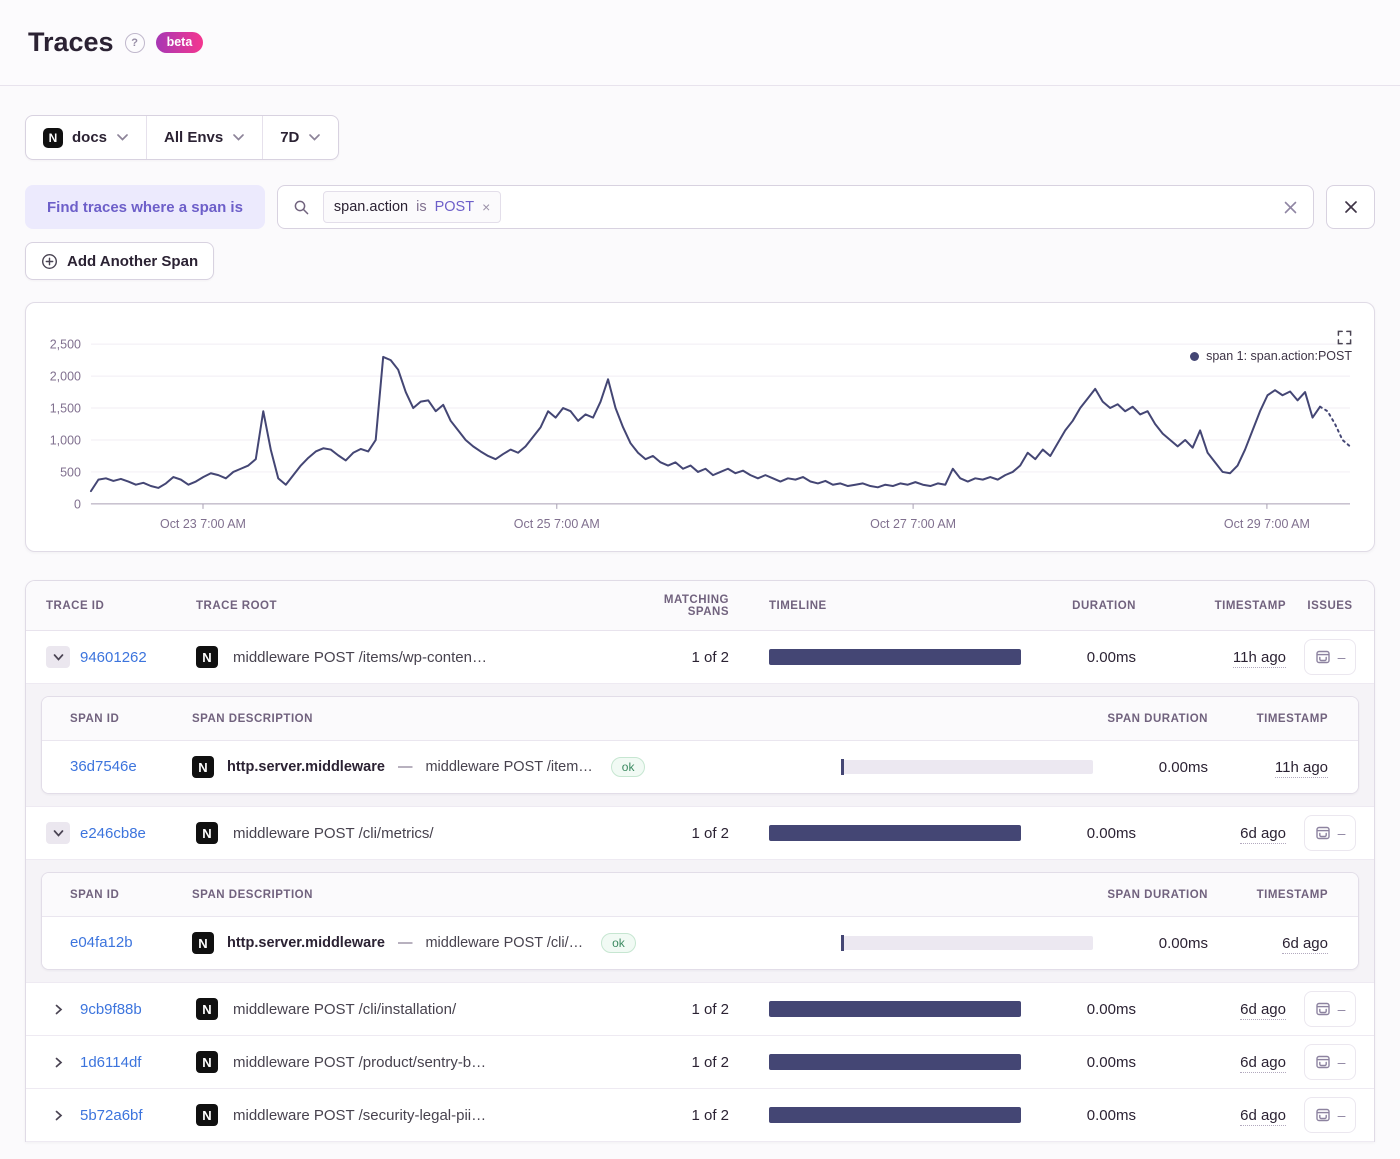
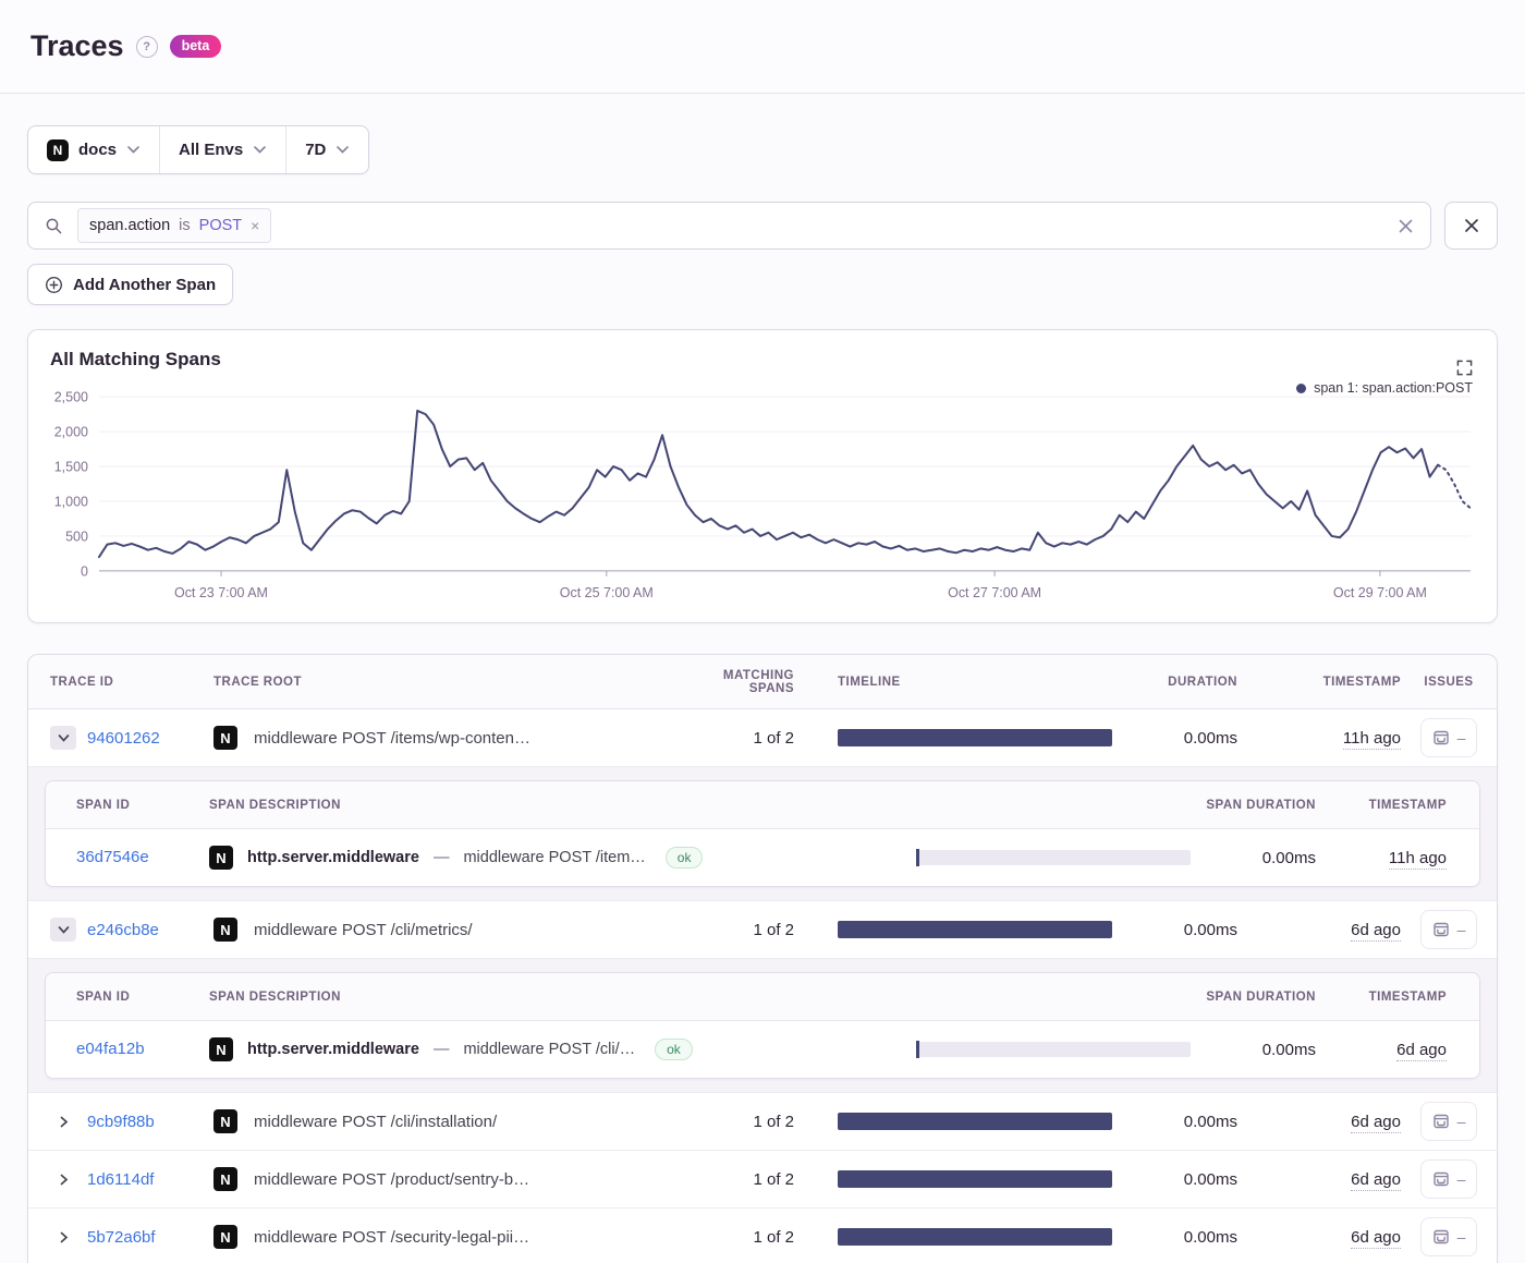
  Traces
  ?
  beta
  N
  docs
  All Envs
  7D
- Find traces where a span is
  span.action
  is
  POST
  ×
  Add Another Span
+ All Matching Spans
  span 1: span.action:POST
  0
  500
  1,000
  1,500
  2,000
  2,500
  Oct 23 7:00 AM
  Oct 25 7:00 AM
  Oct 27 7:00 AM
  Oct 29 7:00 AM
  TRACE ID
  TRACE ROOT
  MATCHING SPANS
  TIMELINE
  DURATION
  TIMESTAMP
  ISSUES
  94601262
  N
  middleware POST /items/wp-conten…
  1 of 2
  0.00ms
  11h ago
  –
  SPAN ID
  SPAN DESCRIPTION
  SPAN DURATION
  TIMESTAMP
  36d7546e
  N
  http.server.middleware
  —
  middleware POST /item…
  ok
  0.00ms
  11h ago
  e246cb8e
  N
  middleware POST /cli/metrics/
  1 of 2
  0.00ms
  6d ago
  –
  SPAN ID
  SPAN DESCRIPTION
  SPAN DURATION
  TIMESTAMP
  e04fa12b
  N
  http.server.middleware
  —
  middleware POST /cli/…
  ok
  0.00ms
  6d ago
  9cb9f88b
  N
  middleware POST /cli/installation/
  1 of 2
  0.00ms
  6d ago
  –
  1d6114df
  N
  middleware POST /product/sentry-b…
  1 of 2
  0.00ms
  6d ago
  –
  5b72a6bf
  N
  middleware POST /security-legal-pii…
  1 of 2
  0.00ms
  6d ago
  –
